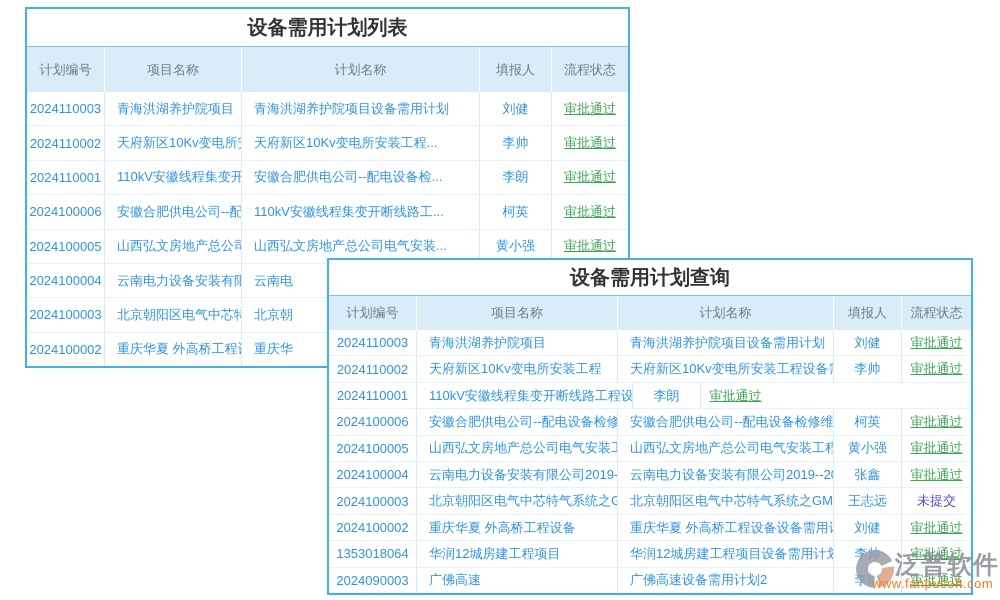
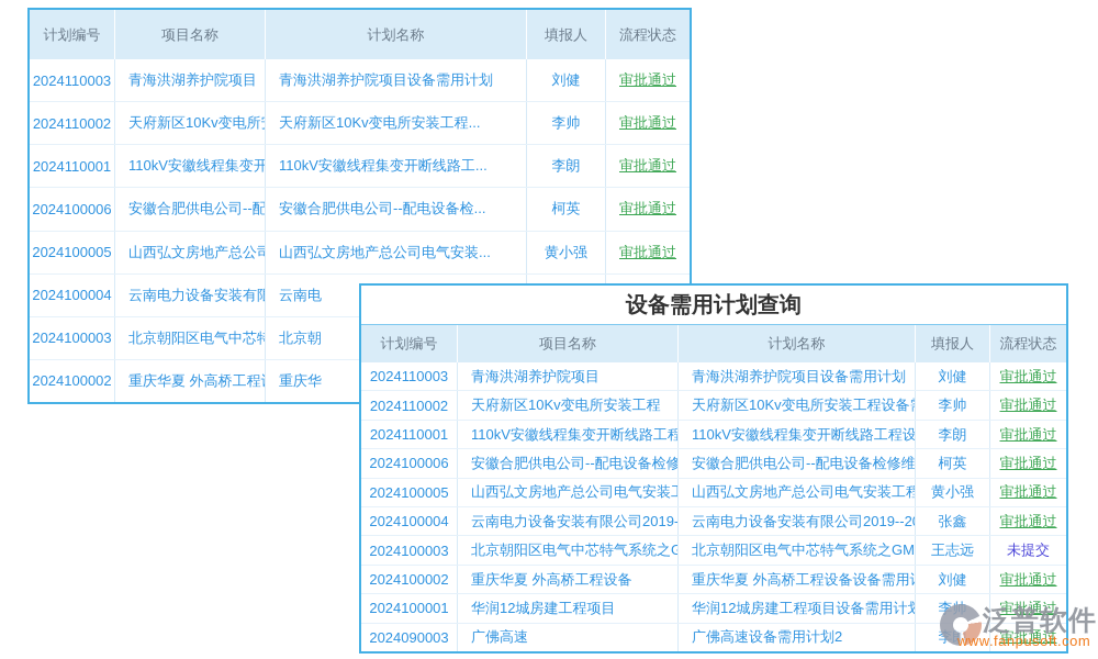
- 设备需用计划列表
  计划编号
  项目名称
  计划名称
  填报人
  流程状态
  2024110003
  青海洪湖养护院项目
  青海洪湖养护院项目设备需用计划
  刘健
  审批通过
  2024110002
  天府新区10Kv变电所
  天府新区10Kv变电所安装工程...
  李帅
  审批通过
  2024110001
  110kV安徽线程集变开
- 安徽合肥供电公司--配电设备检...
+ 110kV安徽线程集变开断线路工...
  李朗
  审批通过
  2024100006
  安徽合肥供电公司--配
- 110kV安徽线程集变开断线路工...
+ 安徽合肥供电公司--配电设备检...
  柯英
  审批通过
  2024100005
  山西弘文房地产总公司
  山西弘文房地产总公司电气安装...
  黄小强
  审批通过
  2024100004
  云南电力设备安装有限
  云南电
  2024100003
  北京朝阳区电气中芯特
  北京朝
  2024100002
  重庆华夏 外高桥工程
  重庆华
  设备需用计划查询
  计划编号
  项目名称
  计划名称
  填报人
  流程状态
  2024110003
  青海洪湖养护院项目
  青海洪湖养护院项目设备需用计划
  刘健
  审批通过
  2024110002
  天府新区10Kv变电所安装工程
  天府新区10Kv变电所安装工程设备
  李帅
  审批通过
  2024110001
+ 110kV安徽线程集变开断线路工程
  110kV安徽线程集变开断线路工程设
  李朗
  审批通过
  2024100006
  安徽合肥供电公司--配电设备检修
  安徽合肥供电公司--配电设备检修维
  柯英
  审批通过
  2024100005
  山西弘文房地产总公司电气安装工
  山西弘文房地产总公司电气安装工程
  黄小强
  审批通过
  2024100004
  云南电力设备安装有限公司2019-
  云南电力设备安装有限公司2019--2
  张鑫
  审批通过
  2024100003
  北京朝阳区电气中芯特气系统之G
  北京朝阳区电气中芯特气系统之GM
  王志远
  未提交
  2024100002
  重庆华夏 外高桥工程设备
  重庆华夏 外高桥工程设备设备需用
  刘健
  审批通过
- 1353018064
+ 2024100001
  华润12城房建工程项目
  华润12城房建工程项目设备需用计划
  李帅
  审批通过
  2024090003
  广佛高速
  广佛高速设备需用计划2
  李朗
  审批通过
  泛普软件
  www.fanpusoft.com
